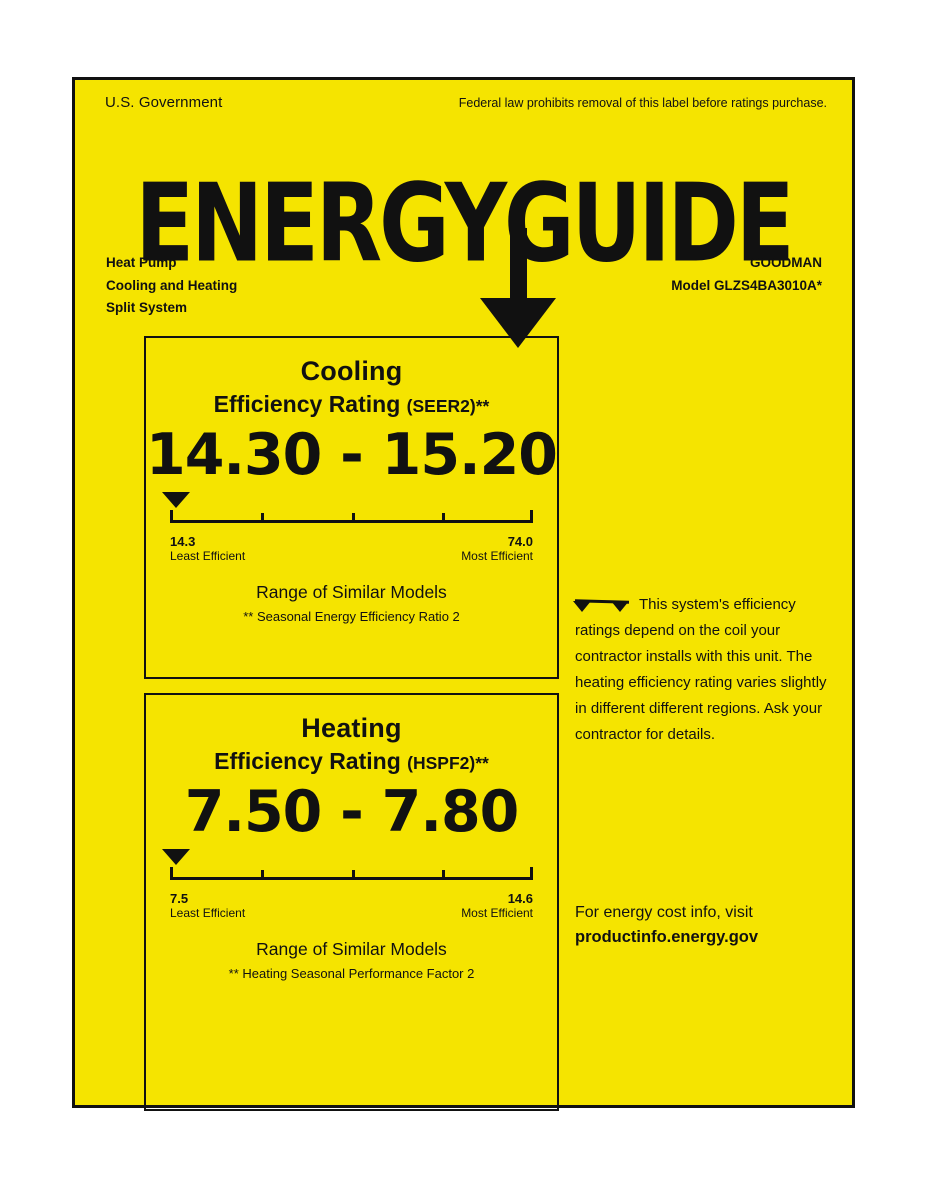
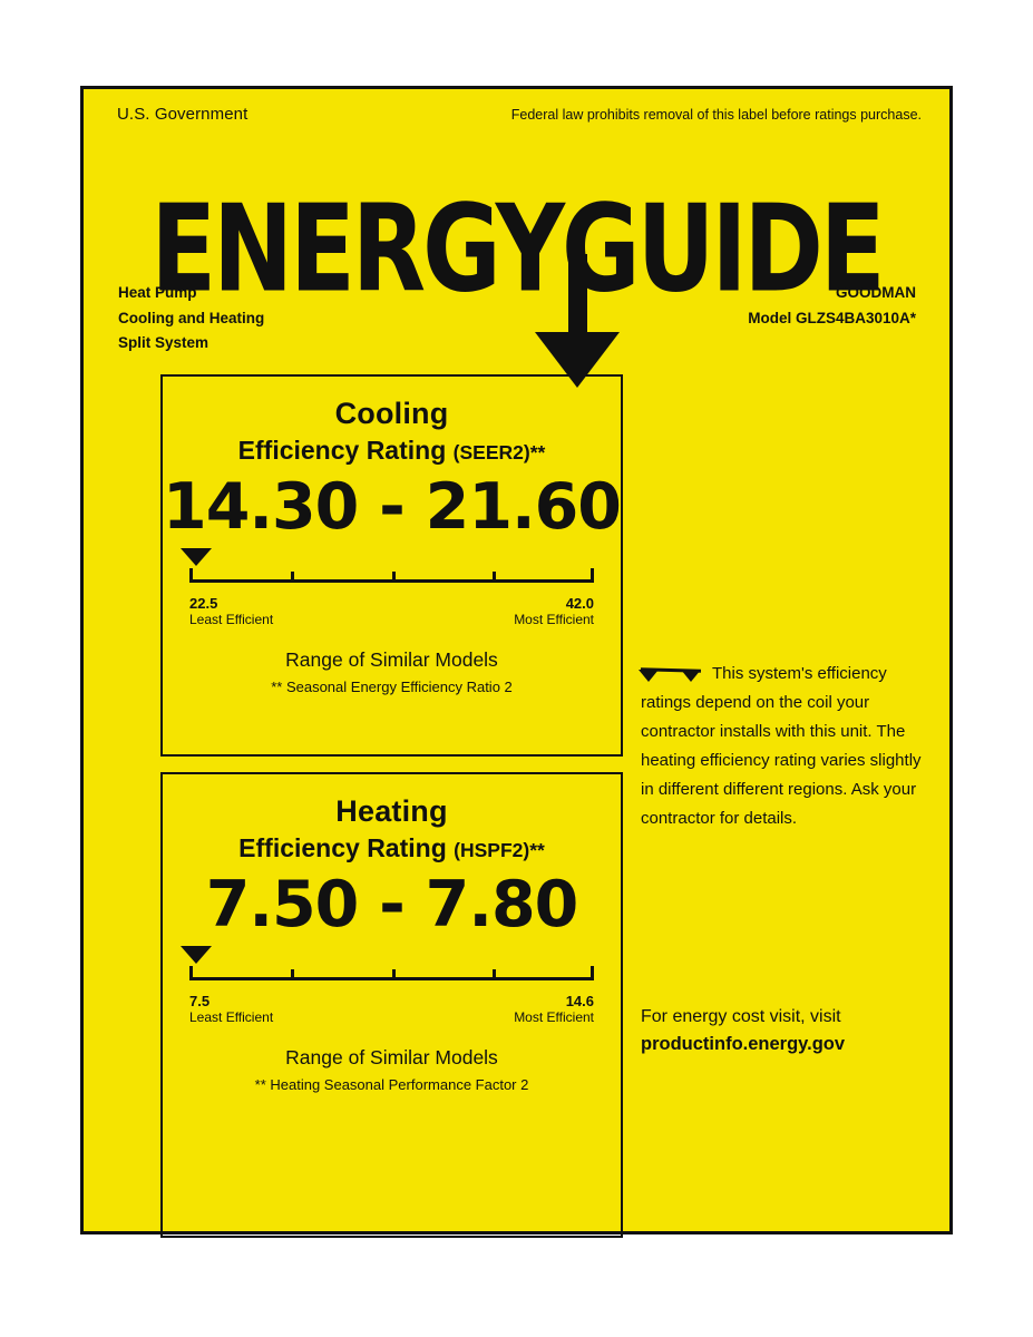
  U.S. Government
  Federal law prohibits removal of this label before ratings purchase.
  ENERGYGUIDE
  Heat Pump
  Cooling and Heating
  Split System
  GOODMAN
  Model GLZS4BA3010A*
  Cooling
  Efficiency Rating (SEER2)**
- 14.30 - 15.20
+ 14.30 - 21.60
- 14.3
+ 22.5
  Least Efficient
- 74.0
+ 42.0
  Most Efficient
  Range of Similar Models
  ** Seasonal Energy Efficiency Ratio 2
  Heating
  Efficiency Rating (HSPF2)**
  7.50 - 7.80
  7.5
  Least Efficient
  14.6
  Most Efficient
  Range of Similar Models
  ** Heating Seasonal Performance Factor 2
  This system's efficiency ratings depend on the coil your contractor installs with this unit. The heating efficiency rating varies slightly in different different regions. Ask your contractor for details.
- For energy cost info, visit
+ For energy cost visit, visit
  productinfo.energy.gov
